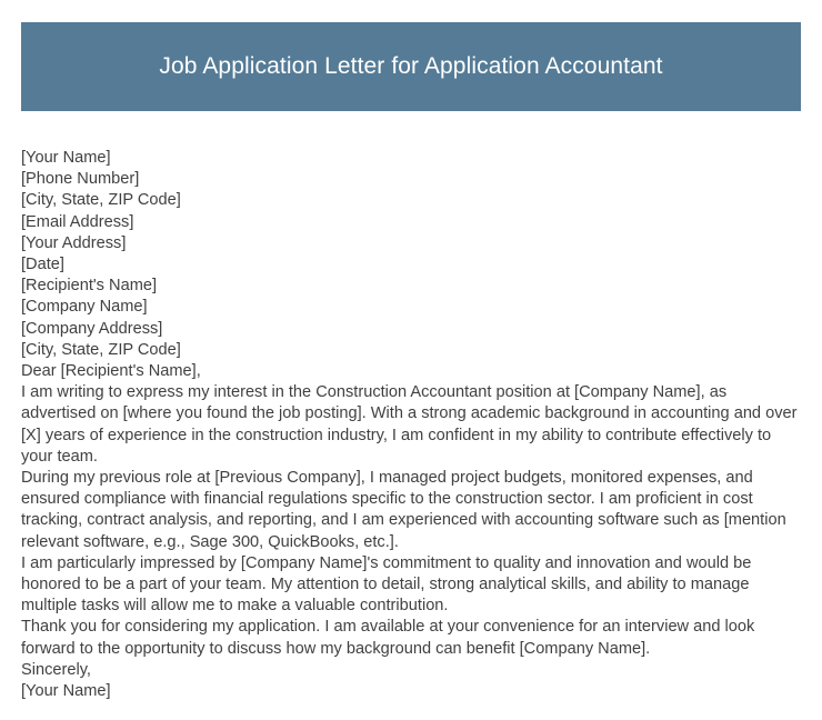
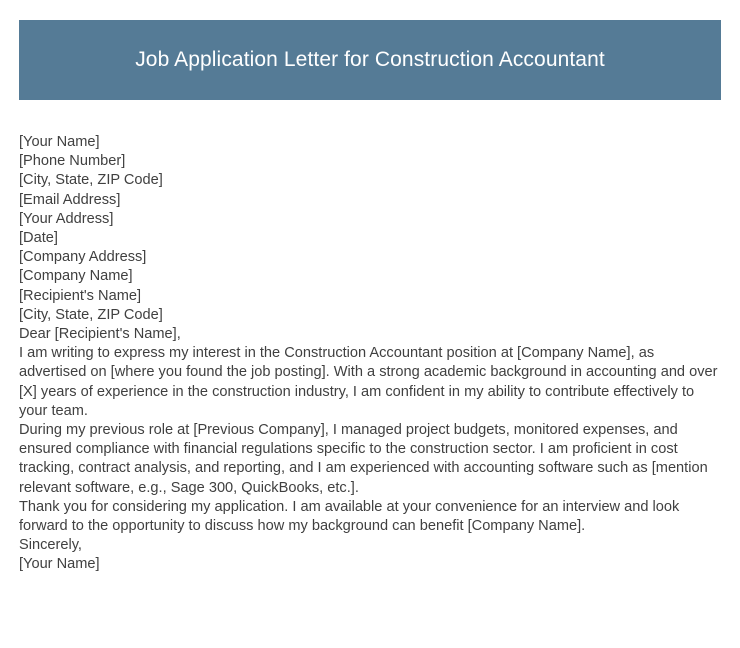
- Job Application Letter for Application Accountant
+ Job Application Letter for Construction Accountant
  [Your Name]
  [Phone Number]
  [City, State, ZIP Code]
  [Email Address]
  [Your Address]
  [Date]
- [Recipient's Name]
+ [Company Address]
  [Company Name]
- [Company Address]
+ [Recipient's Name]
  [City, State, ZIP Code]
  Dear [Recipient's Name],
  I am writing to express my interest in the Construction Accountant position at [Company Name], as advertised on [where you found the job posting]. With a strong academic background in accounting and over [X] years of experience in the construction industry, I am confident in my ability to contribute effectively to your team.
  During my previous role at [Previous Company], I managed project budgets, monitored expenses, and ensured compliance with financial regulations specific to the construction sector. I am proficient in cost tracking, contract analysis, and reporting, and I am experienced with accounting software such as [mention relevant software, e.g., Sage 300, QuickBooks, etc.].
- I am particularly impressed by [Company Name]'s commitment to quality and innovation and would be honored to be a part of your team. My attention to detail, strong analytical skills, and ability to manage multiple tasks will allow me to make a valuable contribution.
  Thank you for considering my application. I am available at your convenience for an interview and look forward to the opportunity to discuss how my background can benefit [Company Name].
  Sincerely,
  [Your Name]
